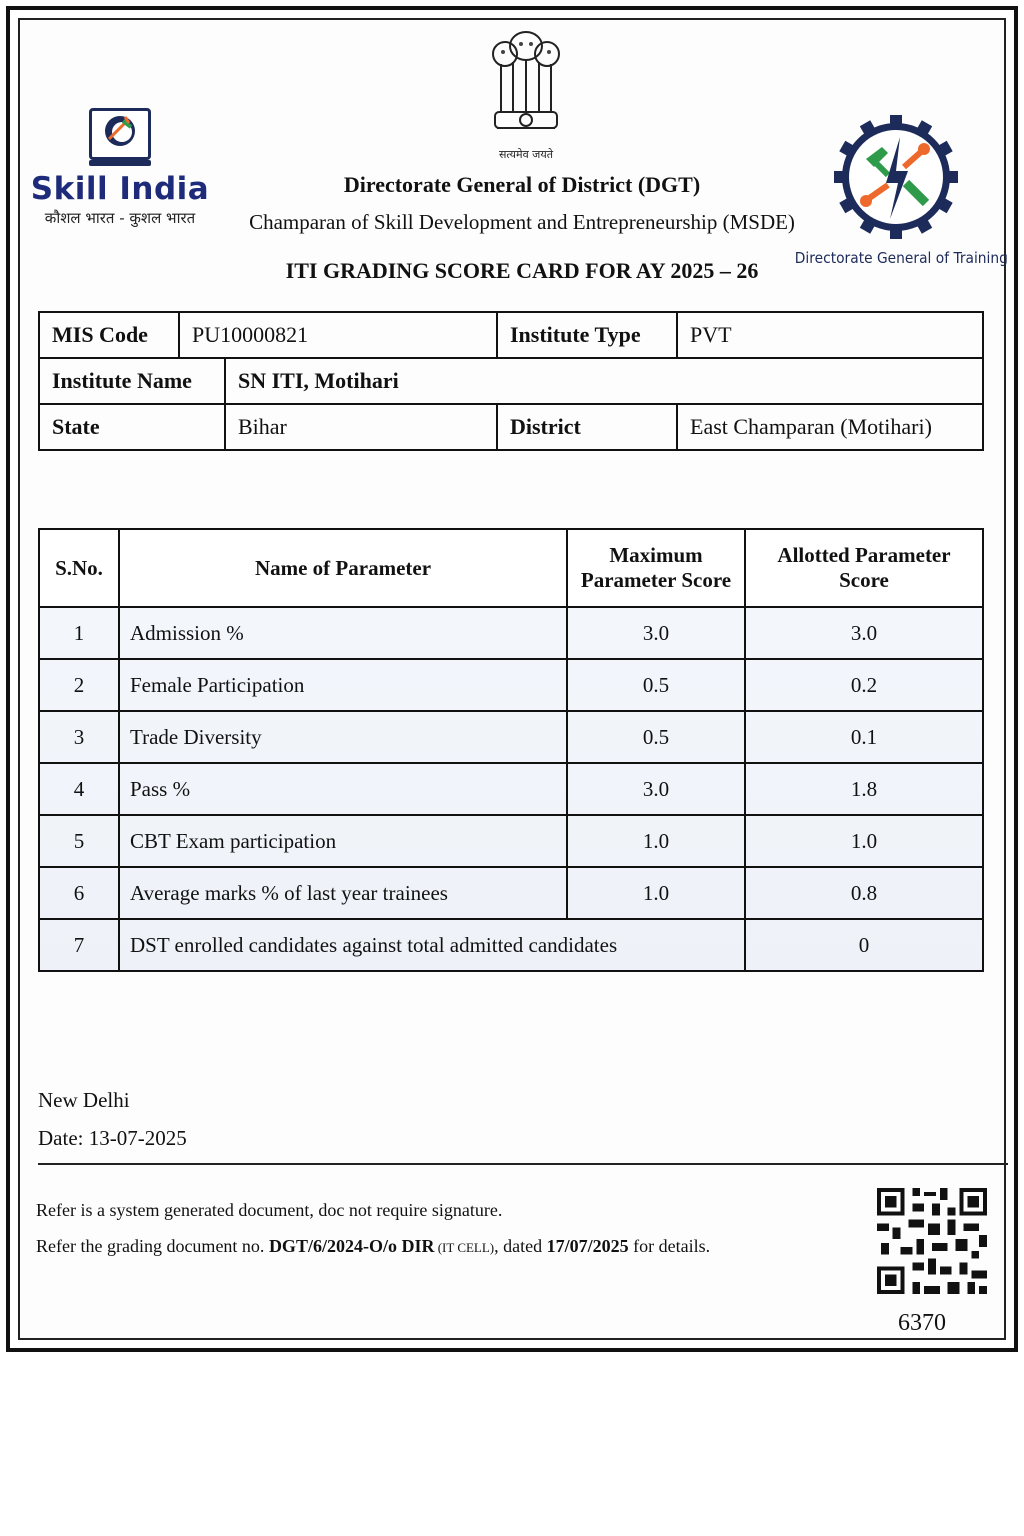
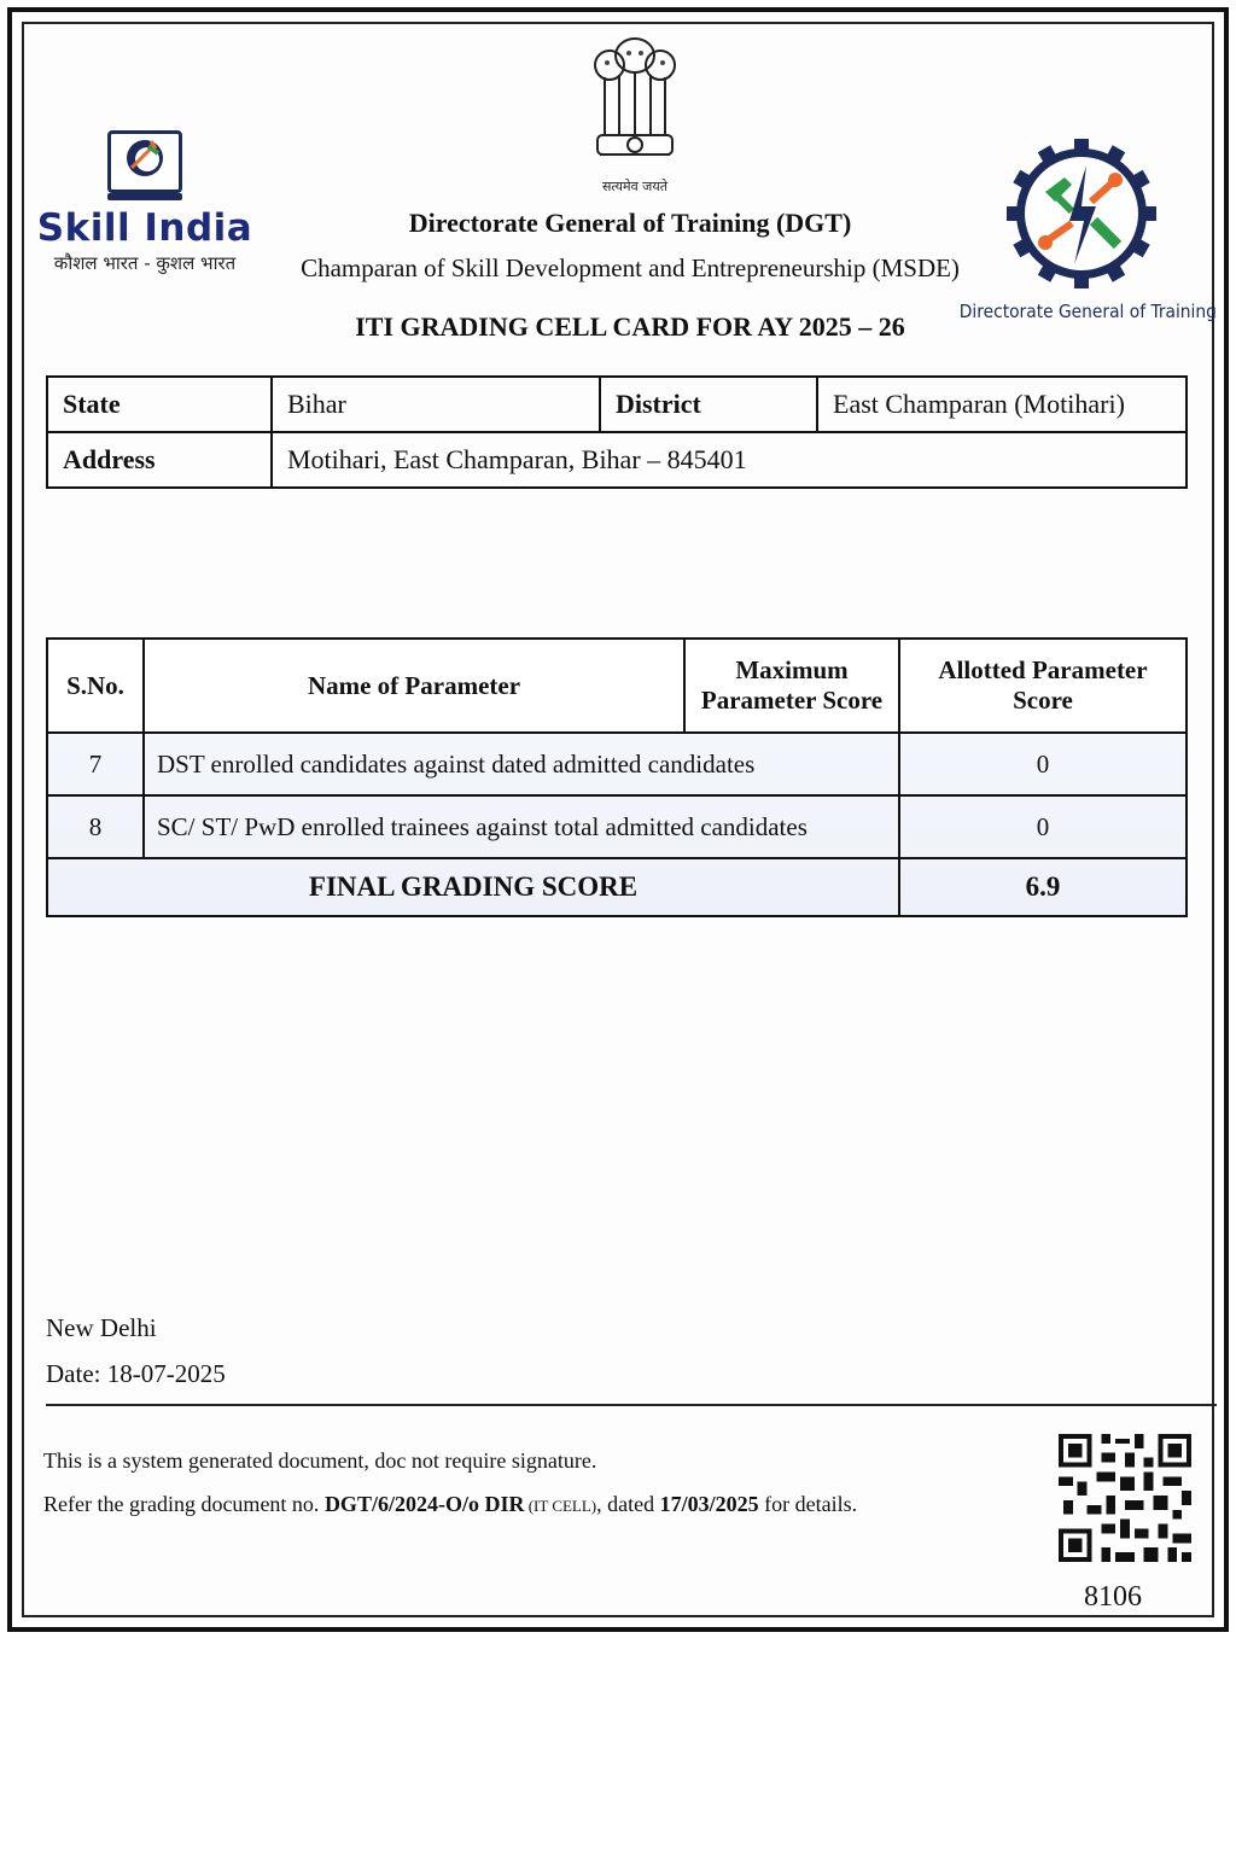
  Skill India
  कौशल भारत - कुशल भारत
  सत्यमेव जयते
- Directorate General of District (DGT)
+ Directorate General of Training (DGT)
  Champaran of Skill Development and Entrepreneurship (MSDE)
- ITI GRADING SCORE CARD FOR AY 2025 – 26
+ ITI GRADING CELL CARD FOR AY 2025 – 26
  Directorate General of Training
- MIS Code	PU10000821	Institute Type	PVT
- Institute Name	SN ITI, Motihari
  State	Bihar	District	East Champaran (Motihari)
+ Address	Motihari, East Champaran, Bihar – 845401
  S.No.	Name of Parameter	Maximum Parameter Score	Allotted Parameter Score
- 1	Admission %	3.0	3.0
- 2	Female Participation	0.5	0.2
- 3	Trade Diversity	0.5	0.1
- 4	Pass %	3.0	1.8
- 5	CBT Exam participation	1.0	1.0
- 6	Average marks % of last year trainees	1.0	0.8
- 7	DST enrolled candidates against total admitted candidates	0
+ 7	DST enrolled candidates against dated admitted candidates	0
+ 8	SC/ ST/ PwD enrolled trainees against total admitted candidates	0
+ FINAL GRADING SCORE	6.9
  New Delhi
- Date: 13-07-2025
+ Date: 18-07-2025
- Refer is a system generated document, doc not require signature.
+ This is a system generated document, doc not require signature.
- Refer the grading document no. DGT/6/2024-O/o DIR (IT CELL), dated 17/07/2025 for details.
+ Refer the grading document no. DGT/6/2024-O/o DIR (IT CELL), dated 17/03/2025 for details.
- 6370
+ 8106
